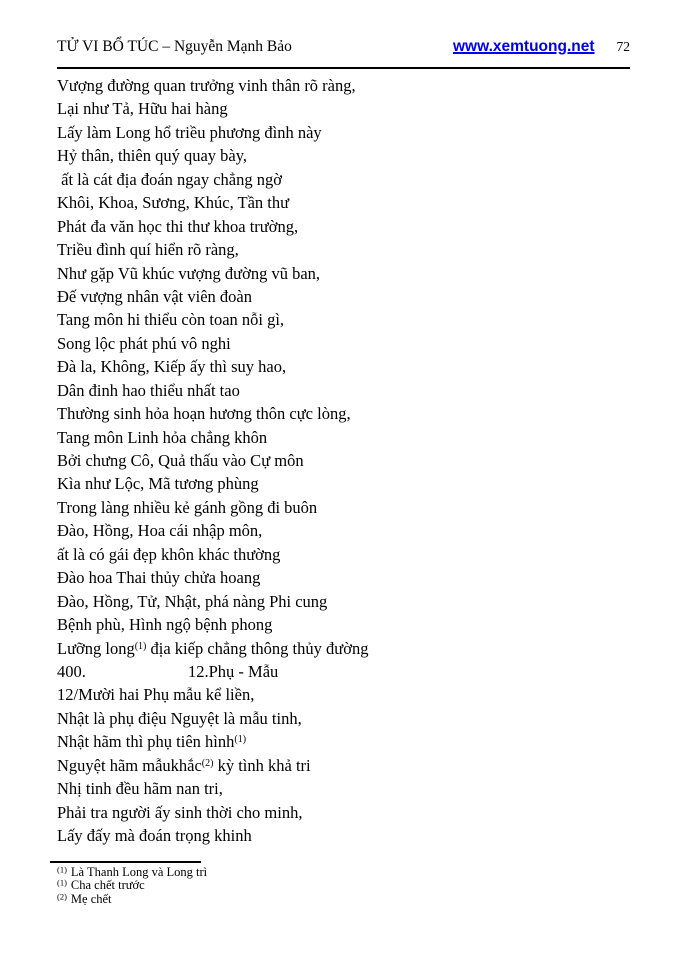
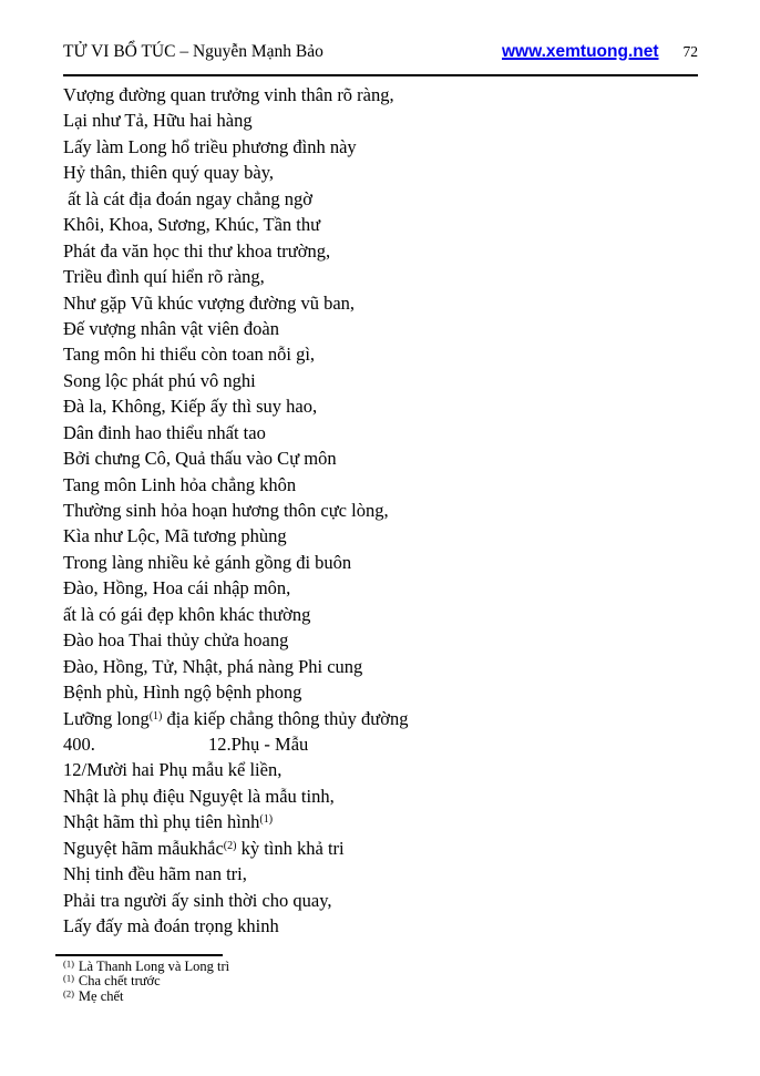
  TỬ VI BỔ TÚC – Nguyễn Mạnh Bảo
  www.xemtuong.net
  72
  Vượng đường quan trưởng vinh thân rõ ràng,
  Lại như Tả, Hữu hai hàng
  Lấy làm Long hổ triều phương đình này
  Hỷ thân, thiên quý quay bày,
  ất là cát địa đoán ngay chẳng ngờ
  Khôi, Khoa, Sương, Khúc, Tần thư
  Phát đa văn học thi thư khoa trường,
  Triều đình quí hiển rõ ràng,
  Như gặp Vũ khúc vượng đường vũ ban,
  Đế vượng nhân vật viên đoàn
  Tang môn hi thiểu còn toan nỗi gì,
  Song lộc phát phú vô nghi
  Đà la, Không, Kiếp ấy thì suy hao,
  Dân đinh hao thiểu nhất tao
- Thường sinh hỏa hoạn hương thôn cực lòng,
+ Bởi chưng Cô, Quả thấu vào Cự môn
  Tang môn Linh hỏa chẳng khôn
- Bởi chưng Cô, Quả thấu vào Cự môn
+ Thường sinh hỏa hoạn hương thôn cực lòng,
  Kìa như Lộc, Mã tương phùng
  Trong làng nhiều kẻ gánh gồng đi buôn
  Đào, Hồng, Hoa cái nhập môn,
  ất là có gái đẹp khôn khác thường
  Đào hoa Thai thủy chửa hoang
  Đào, Hồng, Tử, Nhật, phá nàng Phi cung
  Bệnh phù, Hình ngộ bệnh phong
  Lưỡng long(1) địa kiếp chẳng thông thủy đường
  400. 12.Phụ - Mẫu
  12/Mười hai Phụ mẫu kể liền,
  Nhật là phụ điệu Nguyệt là mẫu tinh,
  Nhật hãm thì phụ tiên hình(1)
  Nguyệt hãm mẫukhắc(2) kỳ tình khả tri
  Nhị tinh đều hãm nan tri,
- Phải tra người ấy sinh thời cho minh,
+ Phải tra người ấy sinh thời cho quay,
  Lấy đấy mà đoán trọng khinh
  (1) Là Thanh Long và Long trì
  (1) Cha chết trước
  (2) Mẹ chết
